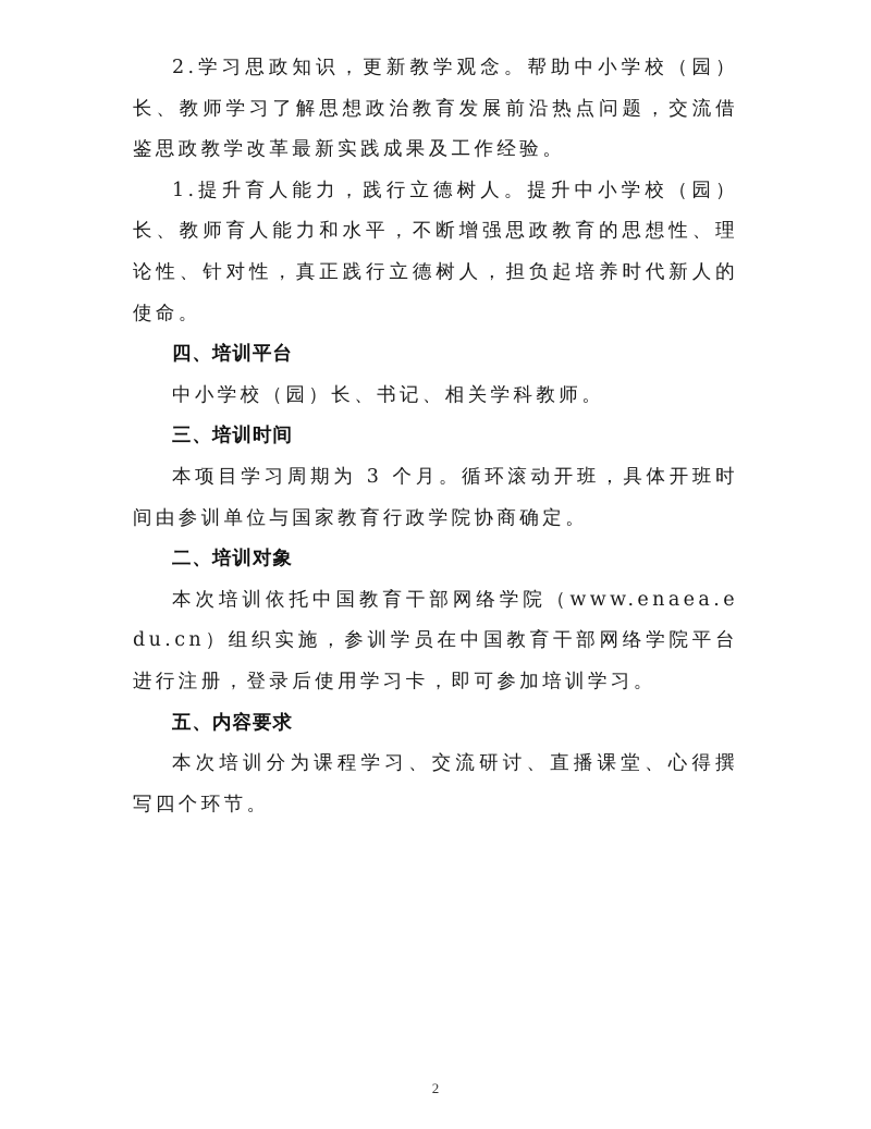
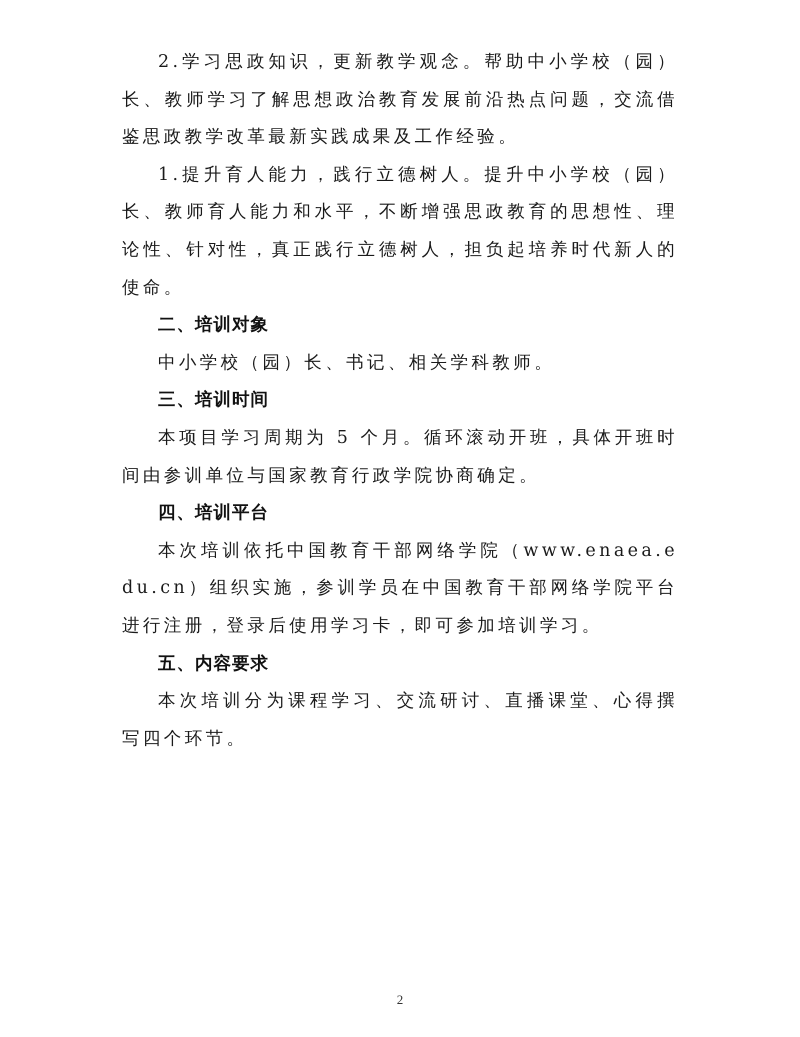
  2.学习思政知识，更新教学观念。帮助中小学校（园）长、教师学习了解思想政治教育发展前沿热点问题，交流借鉴思政教学改革最新实践成果及工作经验。
  1.提升育人能力，践行立德树人。提升中小学校（园）长、教师育人能力和水平，不断增强思政教育的思想性、理论性、针对性，真正践行立德树人，担负起培养时代新人的使命。
- 四、培训平台
+ 二、培训对象
  中小学校（园）长、书记、相关学科教师。
  三、培训时间
- 本项目学习周期为 3 个月。循环滚动开班，具体开班时间由参训单位与国家教育行政学院协商确定。
+ 本项目学习周期为 5 个月。循环滚动开班，具体开班时间由参训单位与国家教育行政学院协商确定。
- 二、培训对象
+ 四、培训平台
  本次培训依托中国教育干部网络学院（www.enaea.edu.cn）组织实施，参训学员在中国教育干部网络学院平台进行注册，登录后使用学习卡，即可参加培训学习。
  五、内容要求
  本次培训分为课程学习、交流研讨、直播课堂、心得撰写四个环节。
  2
